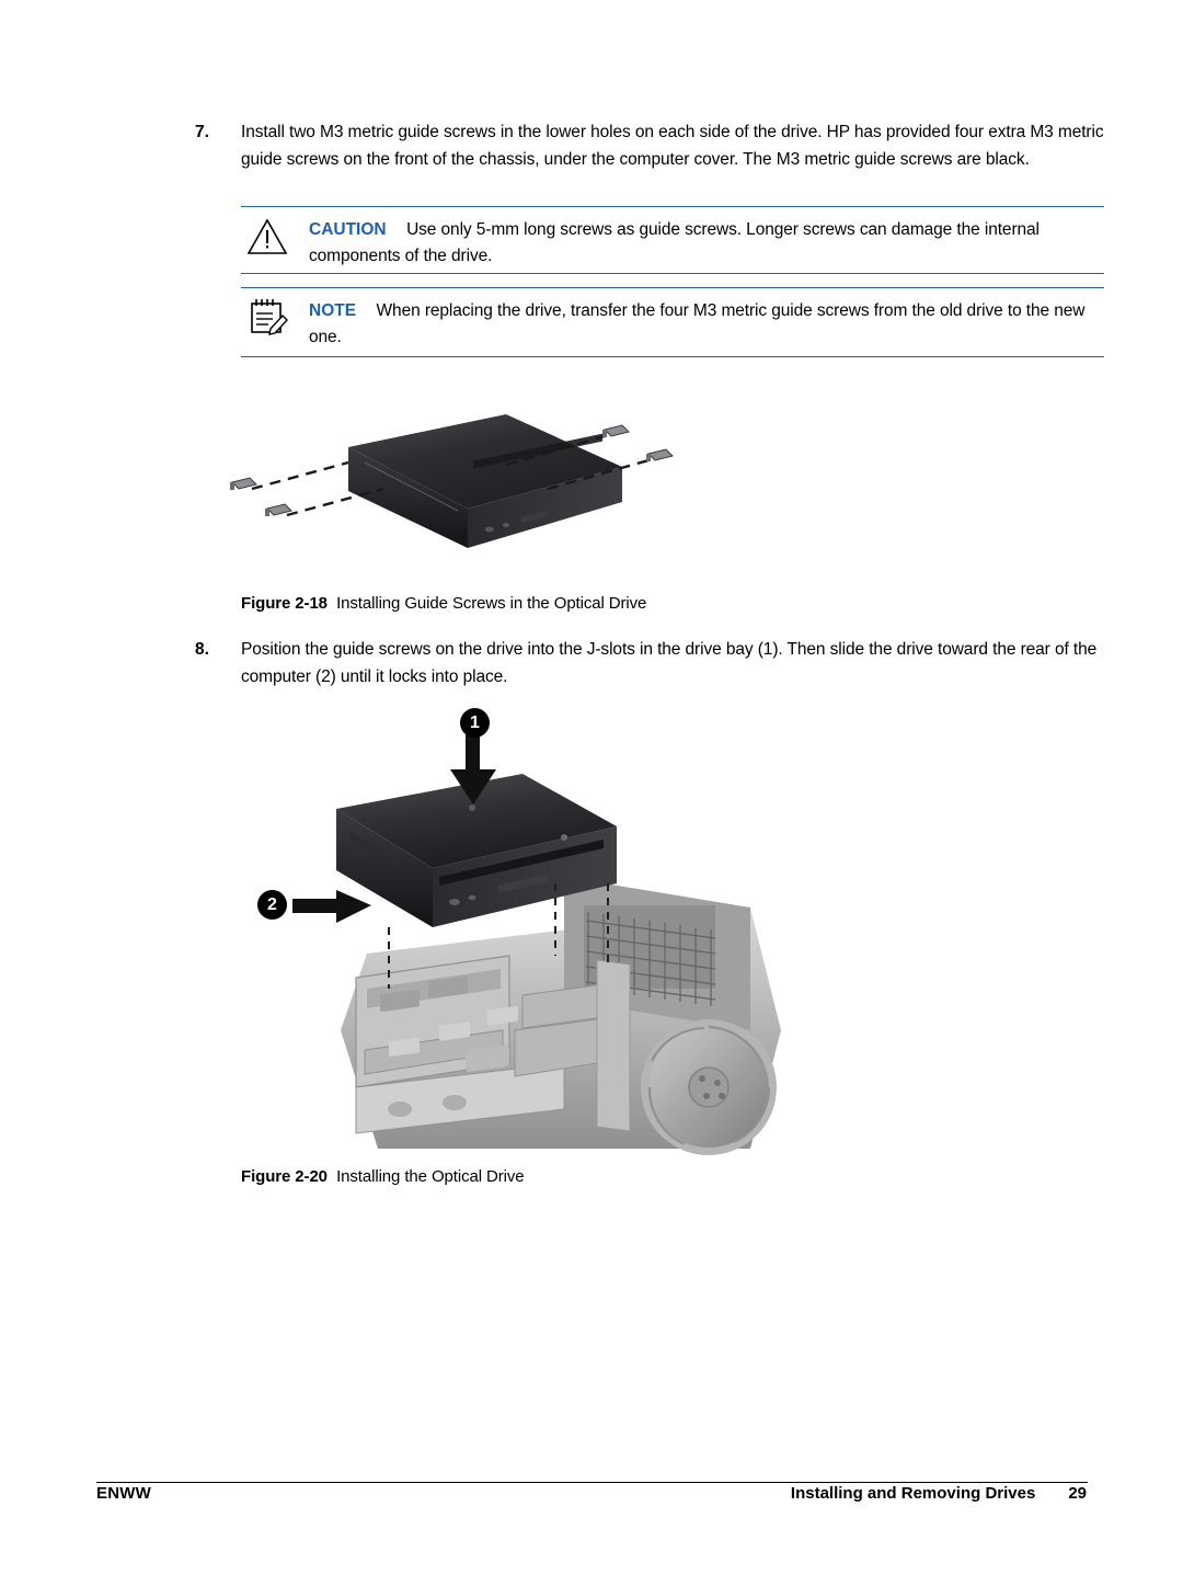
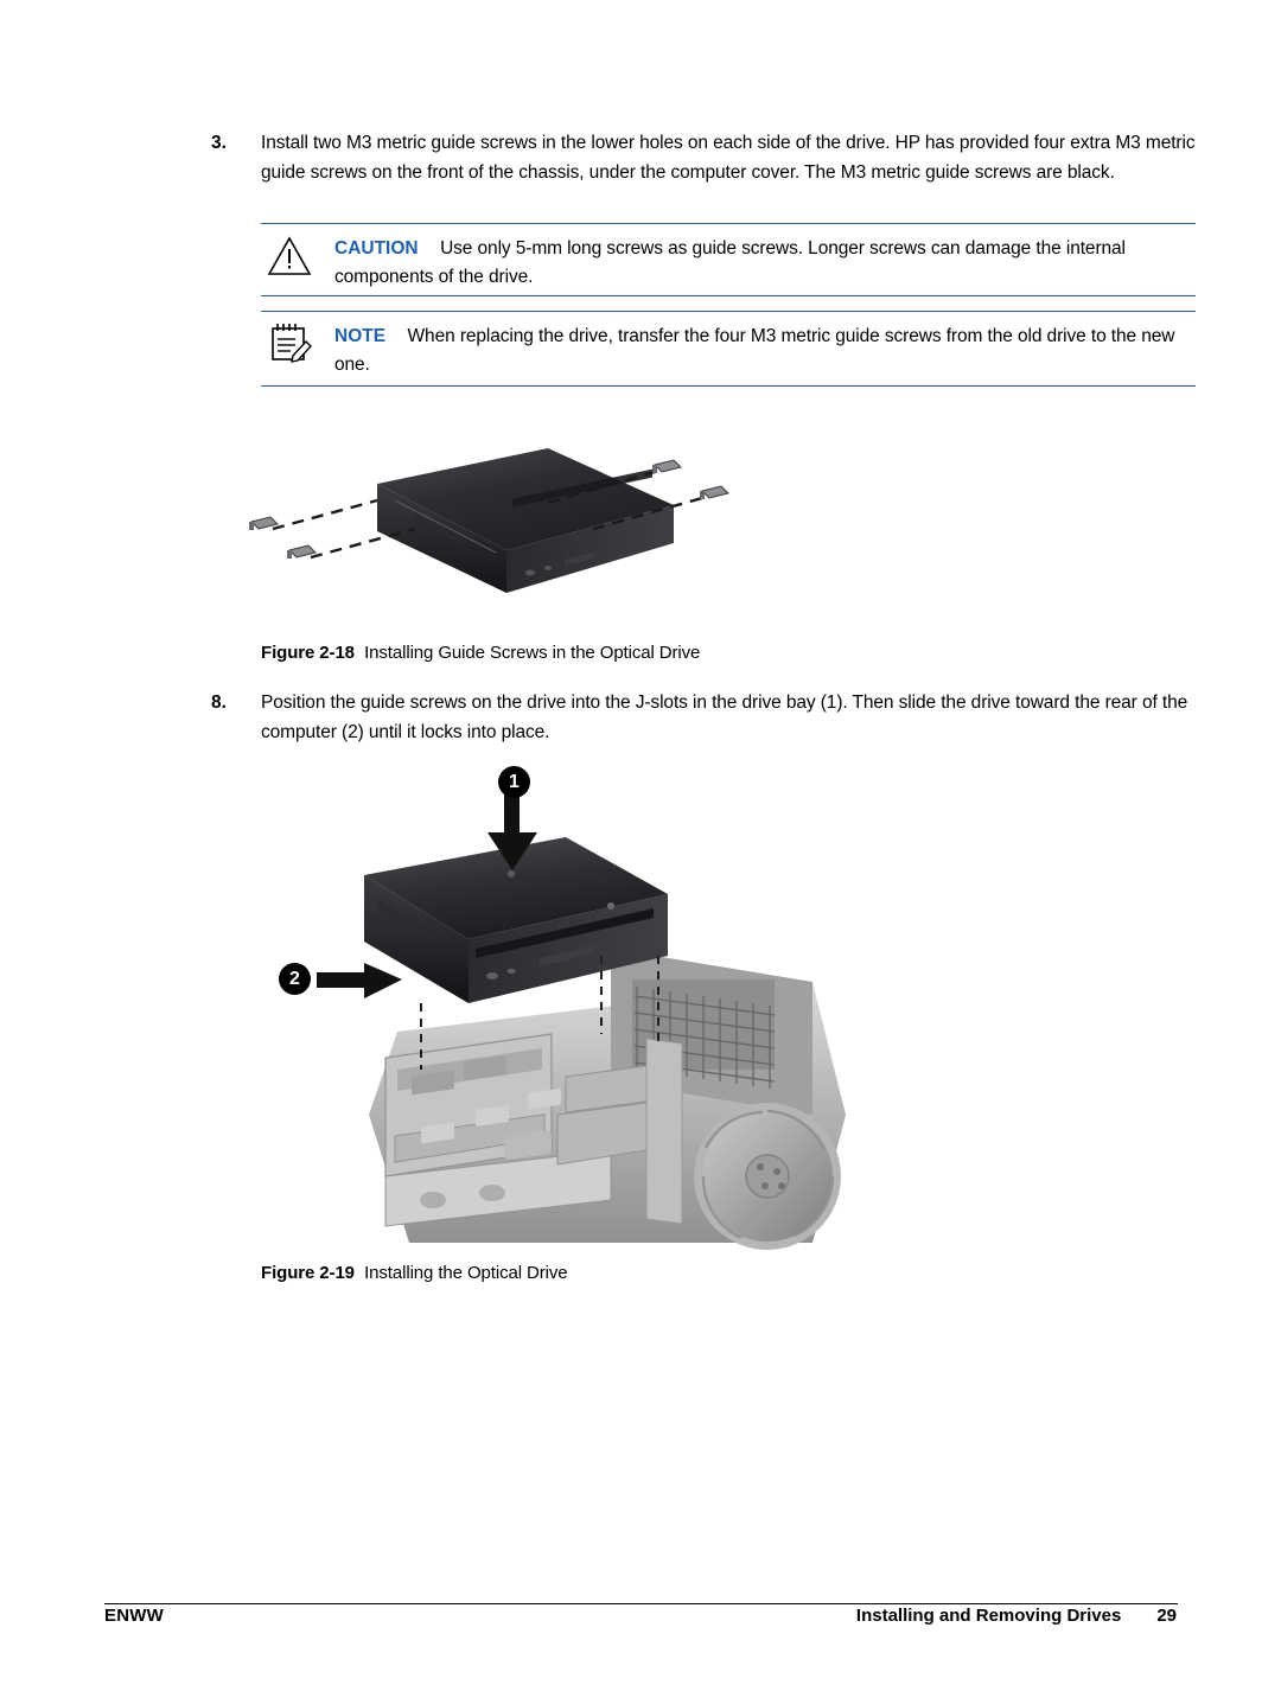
- 7.
+ 3.
  Install two M3 metric guide screws in the lower holes on each side of the drive. HP has provided four extra M3 metric guide screws on the front of the chassis, under the computer cover. The M3 metric guide screws are black.
  CAUTION Use only 5-mm long screws as guide screws. Longer screws can damage the internal components of the drive.
  NOTE When replacing the drive, transfer the four M3 metric guide screws from the old drive to the new one.
  Figure 2-18 Installing Guide Screws in the Optical Drive
  8.
  Position the guide screws on the drive into the J-slots in the drive bay (1). Then slide the drive toward the rear of the computer (2) until it locks into place.
  1
  2
- Figure 2-20 Installing the Optical Drive
+ Figure 2-19 Installing the Optical Drive
  ENWW
  Installing and Removing Drives 29
